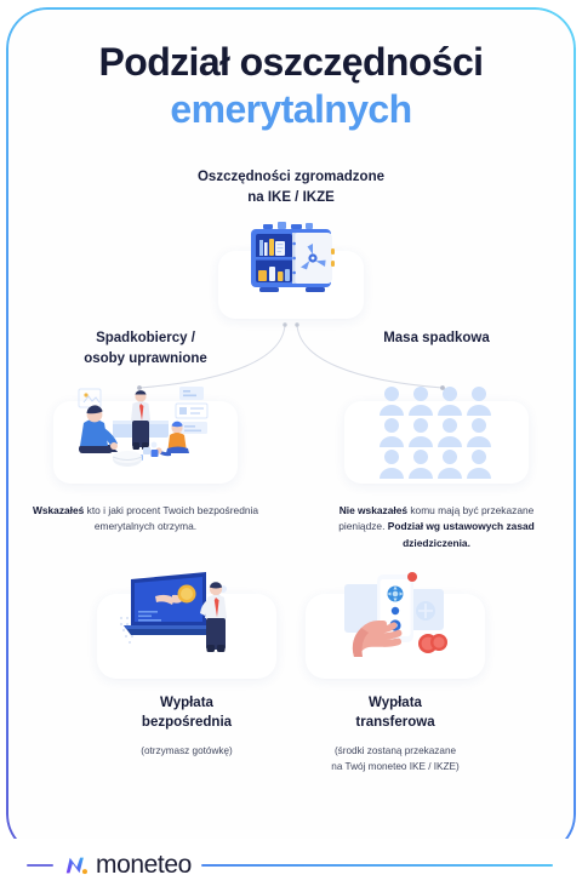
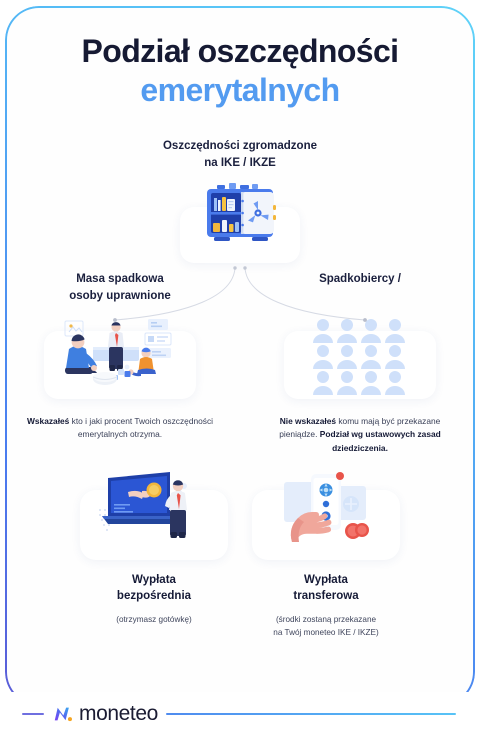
  Podział oszczędności
  emerytalnych
  Oszczędności zgromadzone
  na IKE / IKZE
- Spadkobiercy /
+ Masa spadkowa
  osoby uprawnione
- Wskazałeś kto i jaki procent Twoich bezpośrednia emerytalnych otrzyma.
+ Wskazałeś kto i jaki procent Twoich oszczędności emerytalnych otrzyma.
- Masa spadkowa
+ Spadkobiercy /
  Nie wskazałeś komu mają być przekazane pieniądze. Podział wg ustawowych zasad dziedziczenia.
  Wypłata
  bezpośrednia
  (otrzymasz gotówkę)
  Wypłata
  transferowa
  (środki zostaną przekazane
  na Twój moneteo IKE / IKZE)
  moneteo
